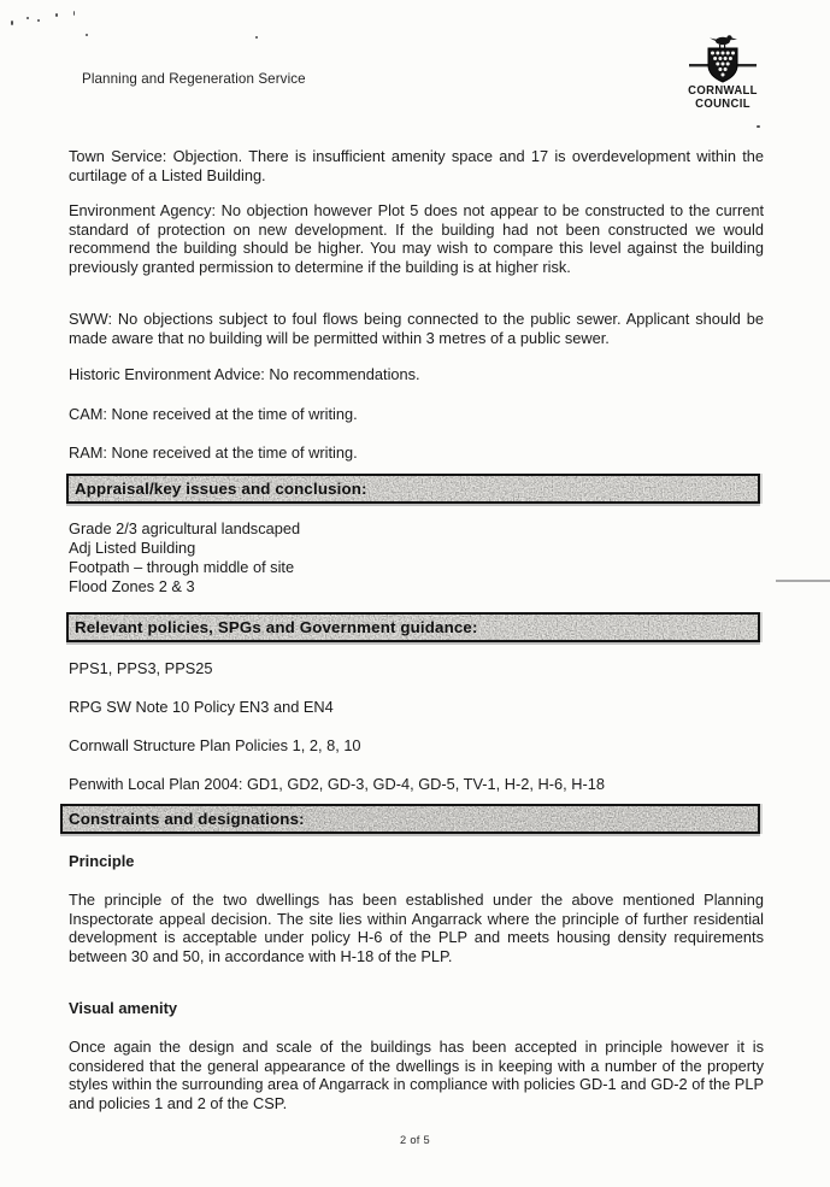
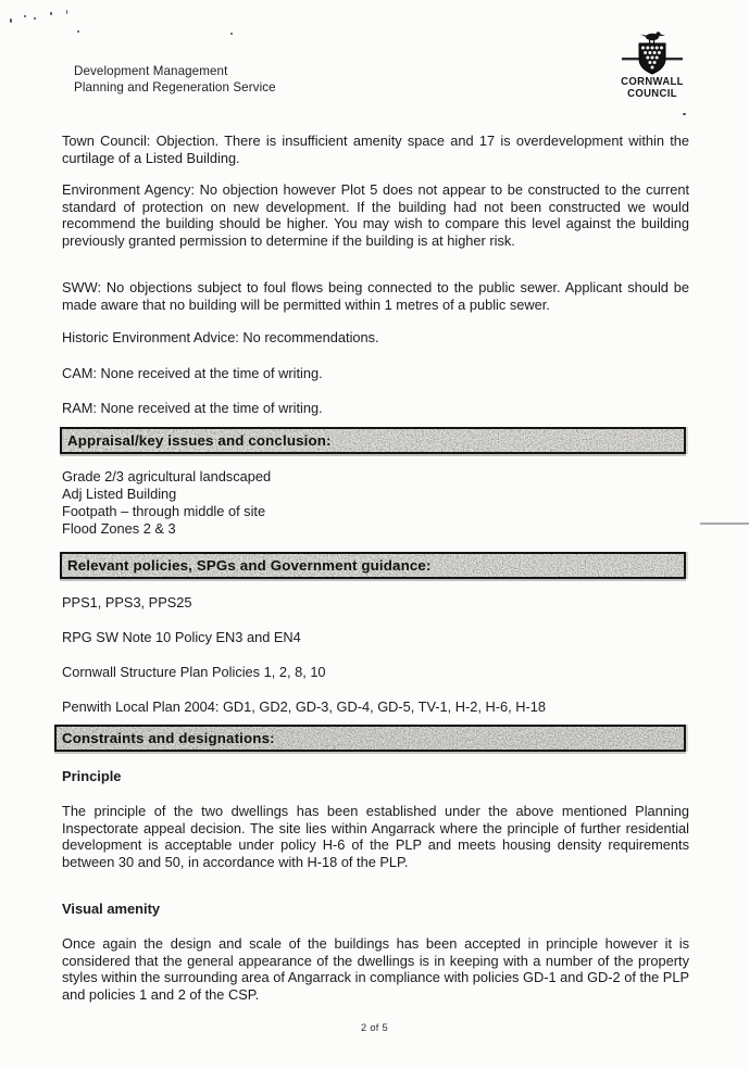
+ Development Management
  Planning and Regeneration Service
  CORNWALL
  COUNCIL
- Town Service: Objection. There is insufficient amenity space and 17 is overdevelopment within the curtilage of a Listed Building.
+ Town Council: Objection. There is insufficient amenity space and 17 is overdevelopment within the curtilage of a Listed Building.
  Environment Agency: No objection however Plot 5 does not appear to be constructed to the current standard of protection on new development. If the building had not been constructed we would recommend the building should be higher. You may wish to compare this level against the building previously granted permission to determine if the building is at higher risk.
- SWW: No objections subject to foul flows being connected to the public sewer. Applicant should be made aware that no building will be permitted within 3 metres of a public sewer.
+ SWW: No objections subject to foul flows being connected to the public sewer. Applicant should be made aware that no building will be permitted within 1 metres of a public sewer.
  Historic Environment Advice: No recommendations.
  CAM: None received at the time of writing.
  RAM: None received at the time of writing.
  Appraisal/key issues and conclusion:
  Grade 2/3 agricultural landscaped
  Adj Listed Building
  Footpath – through middle of site
  Flood Zones 2 & 3
  Relevant policies, SPGs and Government guidance:
  PPS1, PPS3, PPS25
  RPG SW Note 10 Policy EN3 and EN4
  Cornwall Structure Plan Policies 1, 2, 8, 10
  Penwith Local Plan 2004: GD1, GD2, GD-3, GD-4, GD-5, TV-1, H-2, H-6, H-18
  Constraints and designations:
  Principle
  The principle of the two dwellings has been established under the above mentioned Planning Inspectorate appeal decision. The site lies within Angarrack where the principle of further residential development is acceptable under policy H-6 of the PLP and meets housing density requirements between 30 and 50, in accordance with H-18 of the PLP.
  Visual amenity
  Once again the design and scale of the buildings has been accepted in principle however it is considered that the general appearance of the dwellings is in keeping with a number of the property styles within the surrounding area of Angarrack in compliance with policies GD-1 and GD-2 of the PLP and policies 1 and 2 of the CSP.
  2 of 5
